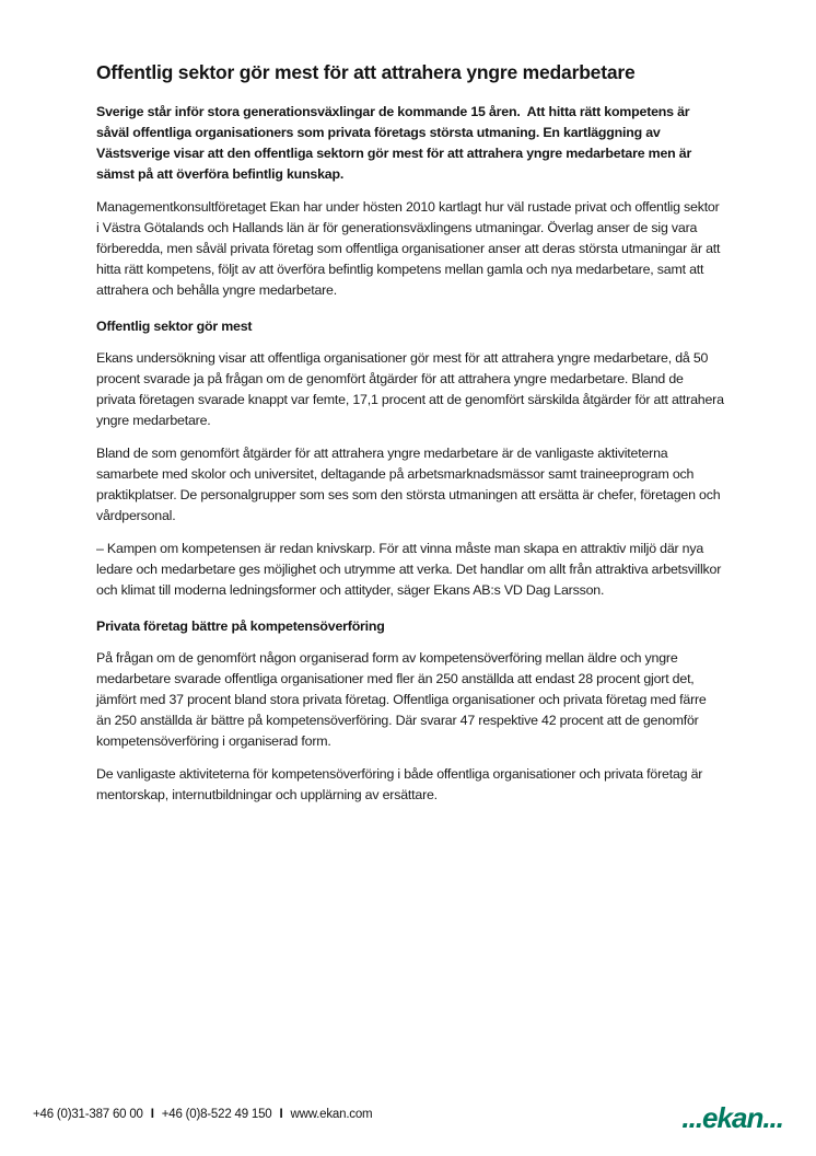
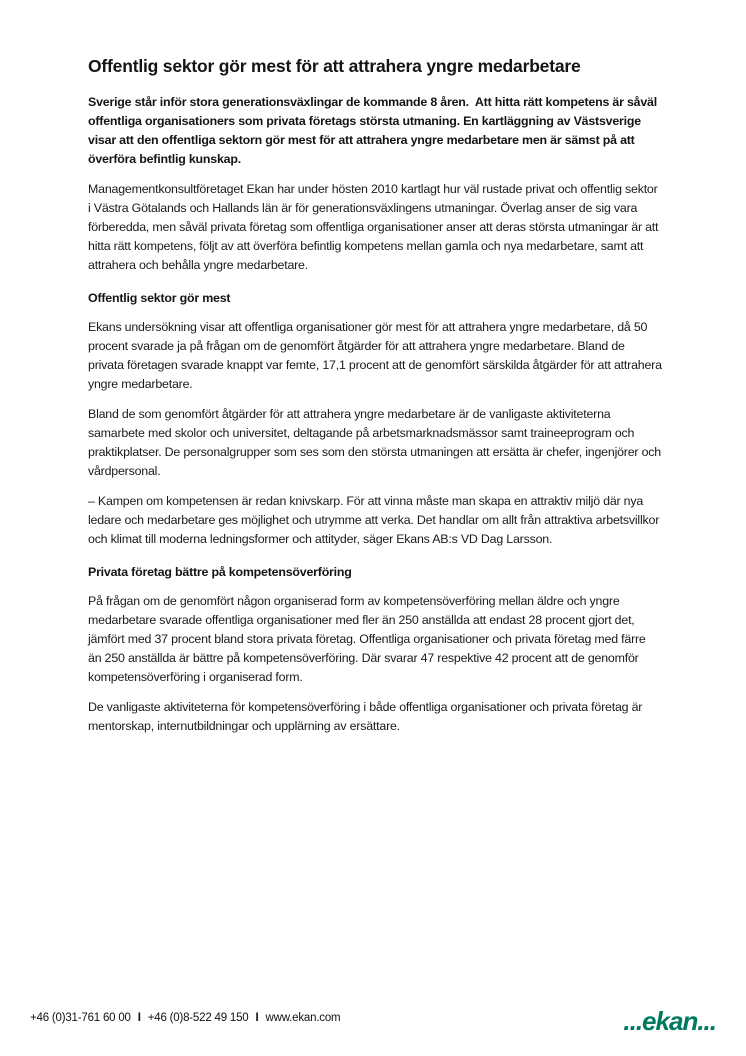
  Offentlig sektor gör mest för att attrahera yngre medarbetare
- Sverige står inför stora generationsväxlingar de kommande 15 åren. Att hitta rätt kompetens är såväl offentliga organisationers som privata företags största utmaning. En kartläggning av Västsverige visar att den offentliga sektorn gör mest för att attrahera yngre medarbetare men är sämst på att överföra befintlig kunskap.
+ Sverige står inför stora generationsväxlingar de kommande 8 åren. Att hitta rätt kompetens är såväl offentliga organisationers som privata företags största utmaning. En kartläggning av Västsverige visar att den offentliga sektorn gör mest för att attrahera yngre medarbetare men är sämst på att överföra befintlig kunskap.
  Managementkonsultföretaget Ekan har under hösten 2010 kartlagt hur väl rustade privat och offentlig sektor i Västra Götalands och Hallands län är för generationsväxlingens utmaningar. Överlag anser de sig vara förberedda, men såväl privata företag som offentliga organisationer anser att deras största utmaningar är att hitta rätt kompetens, följt av att överföra befintlig kompetens mellan gamla och nya medarbetare, samt att attrahera och behålla yngre medarbetare.
  Offentlig sektor gör mest
  Ekans undersökning visar att offentliga organisationer gör mest för att attrahera yngre medarbetare, då 50 procent svarade ja på frågan om de genomfört åtgärder för att attrahera yngre medarbetare. Bland de privata företagen svarade knappt var femte, 17,1 procent att de genomfört särskilda åtgärder för att attrahera yngre medarbetare.
- Bland de som genomfört åtgärder för att attrahera yngre medarbetare är de vanligaste aktiviteterna samarbete med skolor och universitet, deltagande på arbetsmarknadsmässor samt traineeprogram och praktikplatser. De personalgrupper som ses som den största utmaningen att ersätta är chefer, företagen och vårdpersonal.
+ Bland de som genomfört åtgärder för att attrahera yngre medarbetare är de vanligaste aktiviteterna samarbete med skolor och universitet, deltagande på arbetsmarknadsmässor samt traineeprogram och praktikplatser. De personalgrupper som ses som den största utmaningen att ersätta är chefer, ingenjörer och vårdpersonal.
  – Kampen om kompetensen är redan knivskarp. För att vinna måste man skapa en attraktiv miljö där nya ledare och medarbetare ges möjlighet och utrymme att verka. Det handlar om allt från attraktiva arbetsvillkor och klimat till moderna ledningsformer och attityder, säger Ekans AB:s VD Dag Larsson.
  Privata företag bättre på kompetensöverföring
  På frågan om de genomfört någon organiserad form av kompetensöverföring mellan äldre och yngre medarbetare svarade offentliga organisationer med fler än 250 anställda att endast 28 procent gjort det, jämfört med 37 procent bland stora privata företag. Offentliga organisationer och privata företag med färre än 250 anställda är bättre på kompetensöverföring. Där svarar 47 respektive 42 procent att de genomför kompetensöverföring i organiserad form.
  De vanligaste aktiviteterna för kompetensöverföring i både offentliga organisationer och privata företag är mentorskap, internutbildningar och upplärning av ersättare.
- +46 (0)31-387 60 00 I +46 (0)8-522 49 150 I www.ekan.com
+ +46 (0)31-761 60 00 I +46 (0)8-522 49 150 I www.ekan.com
  ...ekan...
